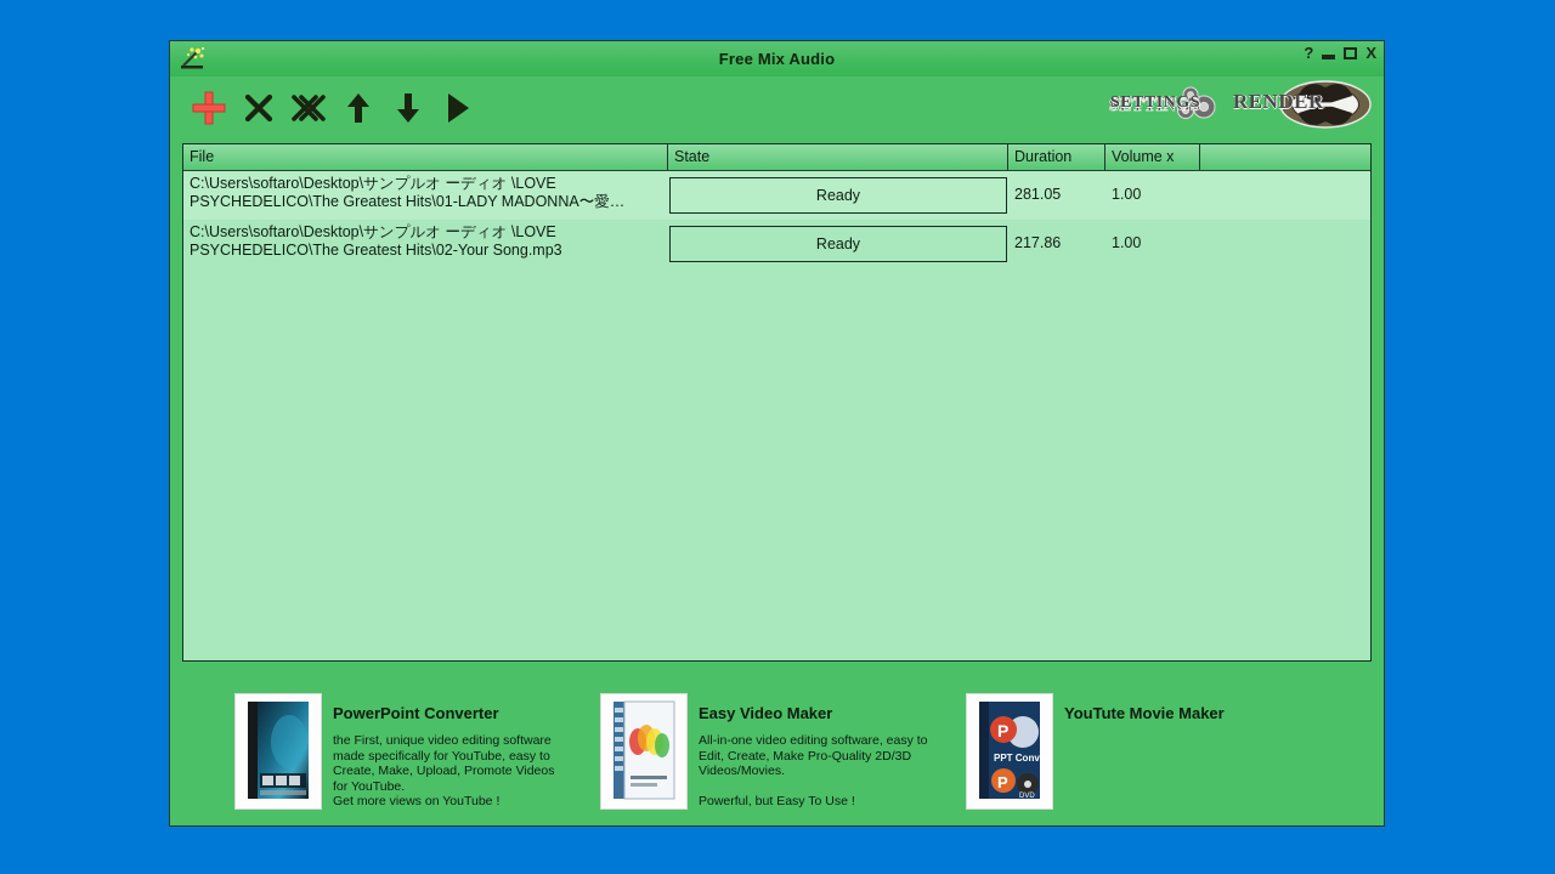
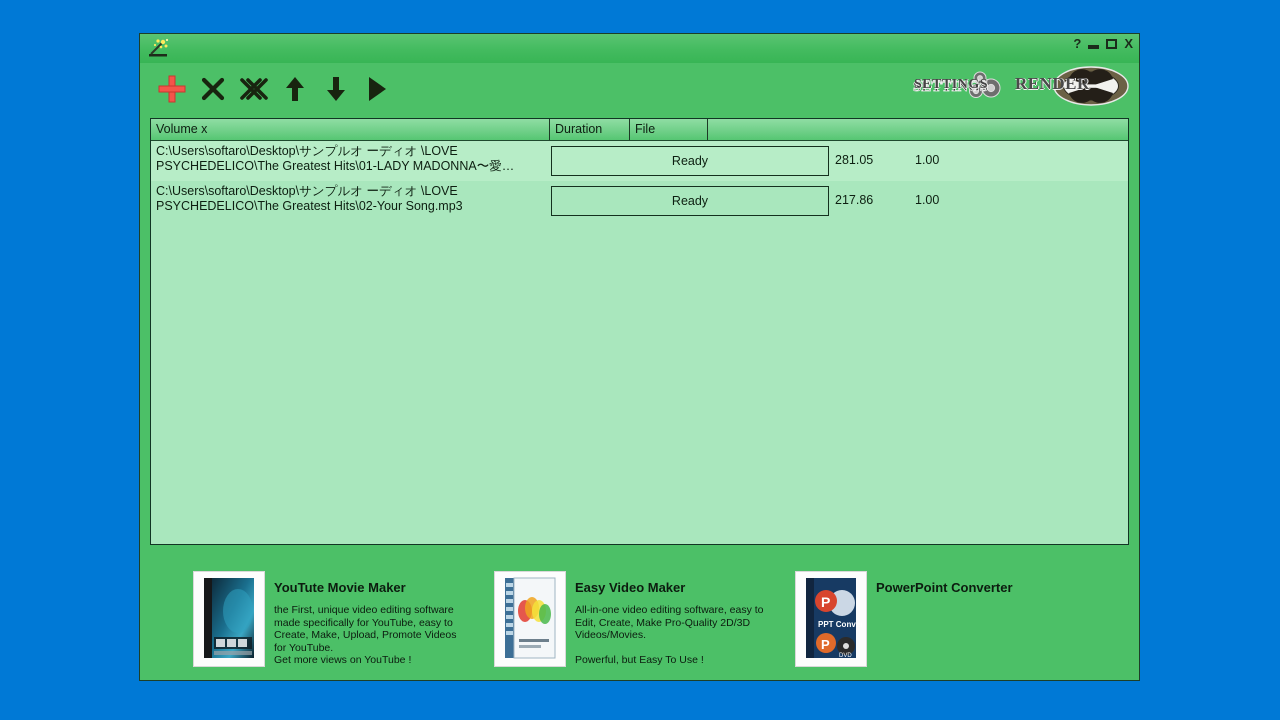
- Free Mix Audio
  ?
  X
  SETTINGS
  RENDER
- File
+ Volume x
- State
  Duration
- Volume x
+ File
  C:\Users\softaro\Desktop\サンプルオ ーディオ \LOVE
  PSYCHEDELICO\The Greatest Hits\01-LADY MADONNA〜愛…
  Ready
  281.05
  1.00
  C:\Users\softaro\Desktop\サンプルオ ーディオ \LOVE
  PSYCHEDELICO\The Greatest Hits\02-Your Song.mp3
  Ready
  217.86
  1.00
- PowerPoint Converter
+ YouTute Movie Maker
  the First, unique video editing software
  made specifically for YouTube, easy to
  Create, Make, Upload, Promote Videos
  for YouTube.
  Get more views on YouTube !
  Easy Video Maker
  All-in-one video editing software, easy to
  Edit, Create, Make Pro-Quality 2D/3D
  Videos/Movies.
  Powerful, but Easy To Use !
  P
  PPT Conver
  P
- YouTute Movie Maker
+ PowerPoint Converter
